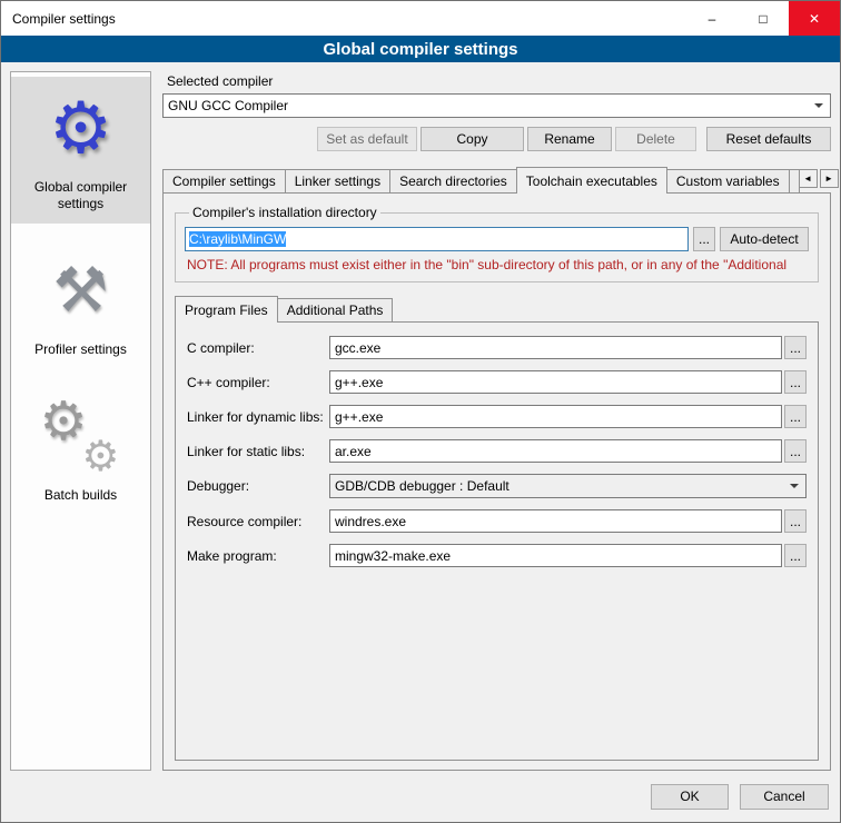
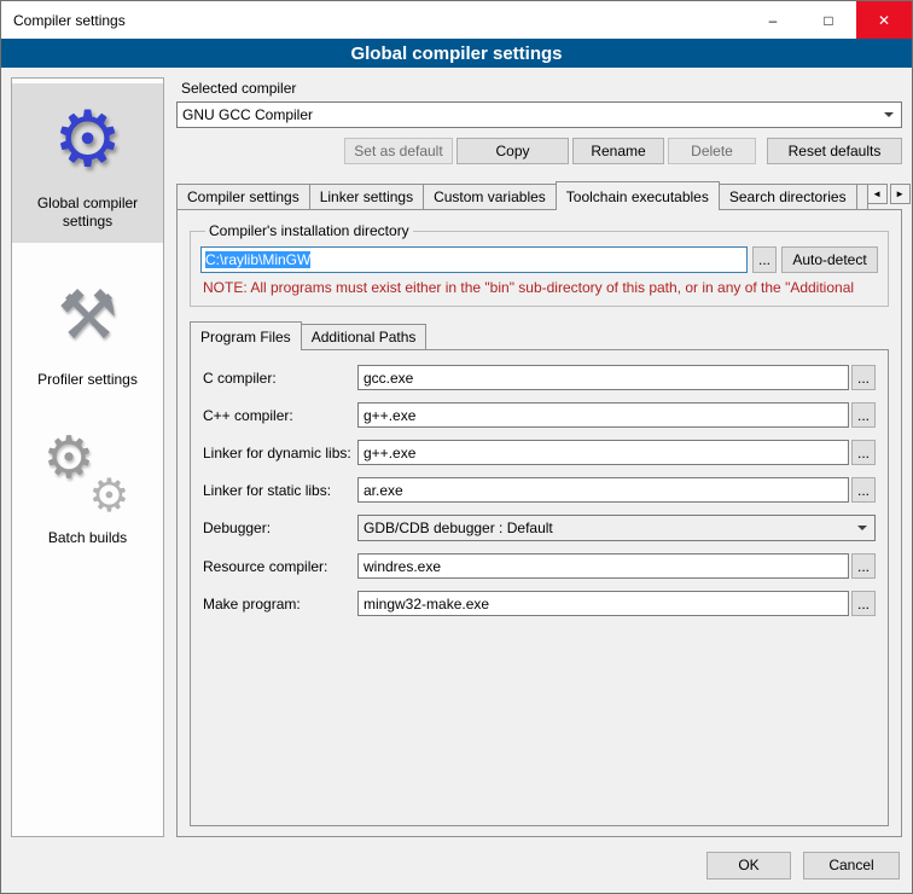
  Compiler settings
  –
  □
  ✕
  Global compiler settings
  ⚙
  Global compiler settings
  ⚒
  Profiler settings
  ⚙
  ⚙
  Batch builds
  Selected compiler
  GNU GCC Compiler
  Set as default
  Copy
  Rename
  Delete
  Reset defaults
  Compiler settings
  Linker settings
- Search directories
+ Custom variables
  Toolchain executables
- Custom variables
+ Search directories
  ◄
  ►
  Compiler's installation directory
  C:\raylib\MinGW
  ...
  Auto-detect
  NOTE: All programs must exist either in the "bin" sub-directory of this path, or in any of the "Additional
  Program Files
  Additional Paths
  C compiler:
  gcc.exe
  ...
  C++ compiler:
  g++.exe
  ...
  Linker for dynamic libs:
  g++.exe
  ...
  Linker for static libs:
  ar.exe
  ...
  Debugger:
  GDB/CDB debugger : Default
  Resource compiler:
  windres.exe
  ...
  Make program:
  mingw32-make.exe
  ...
  OK
  Cancel
